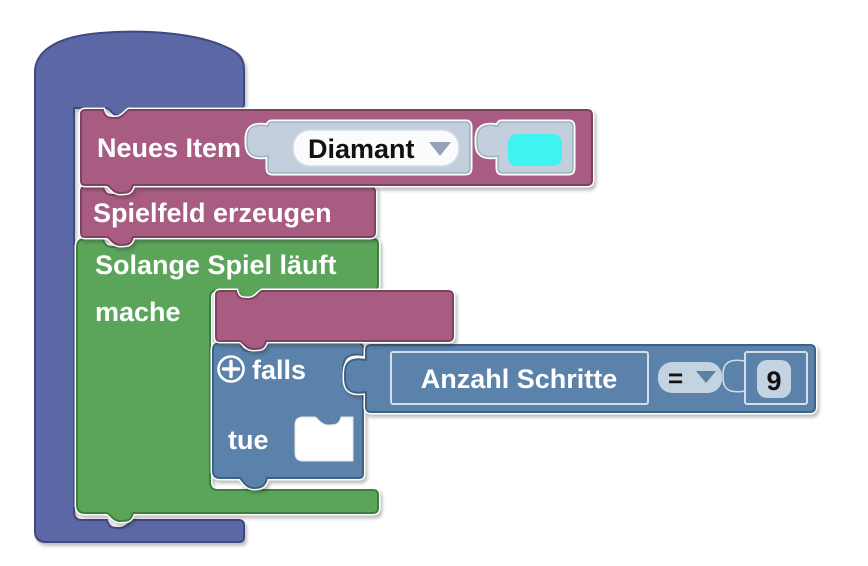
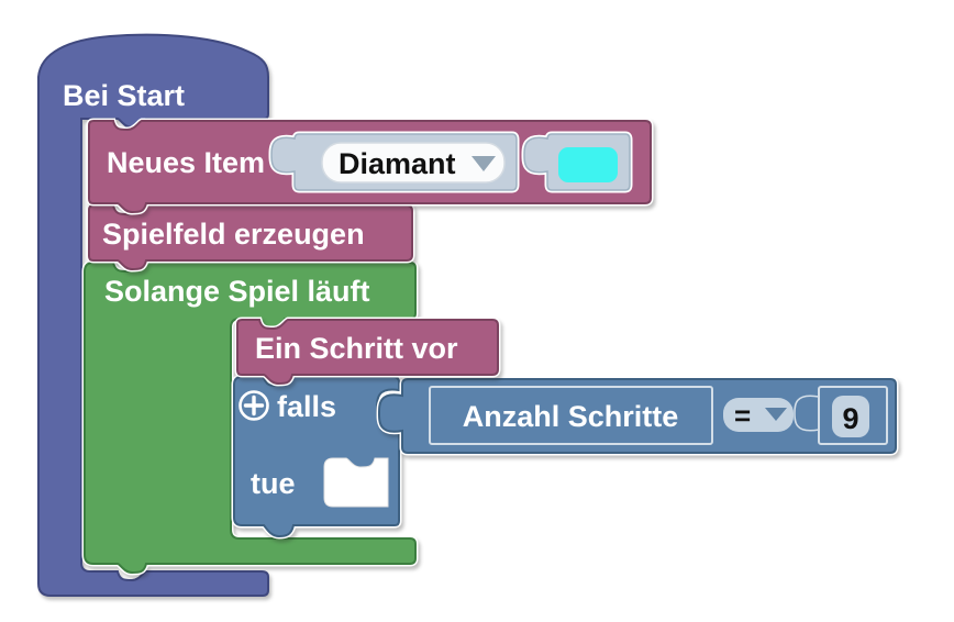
+ Bei Start
  Solange Spiel läuft
- mache
  Spielfeld erzeugen
  Neues Item
  Diamant
  falls
  tue
  Anzahl Schritte
  =
  9
+ Ein Schritt vor
